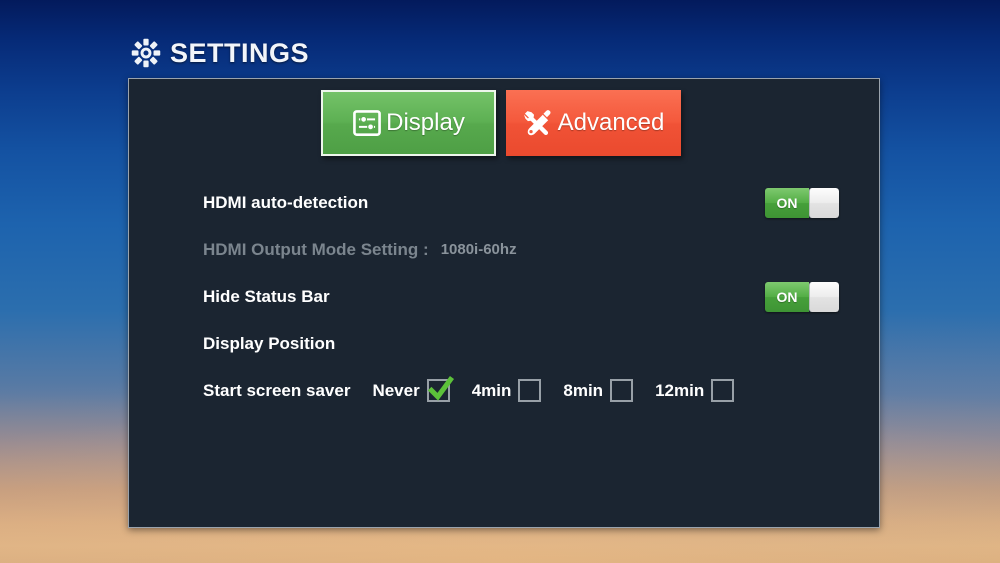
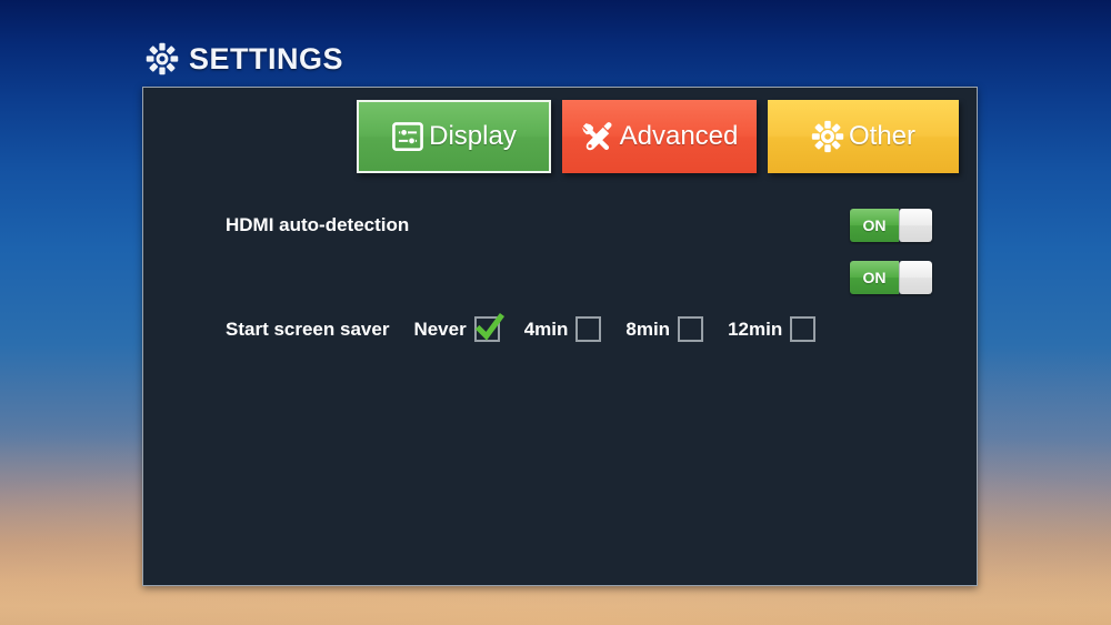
  SETTINGS
  Display
  Advanced
+ Other
  HDMI auto-detection
  ON
- HDMI Output Mode Setting :
- 1080i-60hz
- Hide Status Bar
  ON
- Display Position
  Start screen saver
  Never
  4min
  8min
  12min
